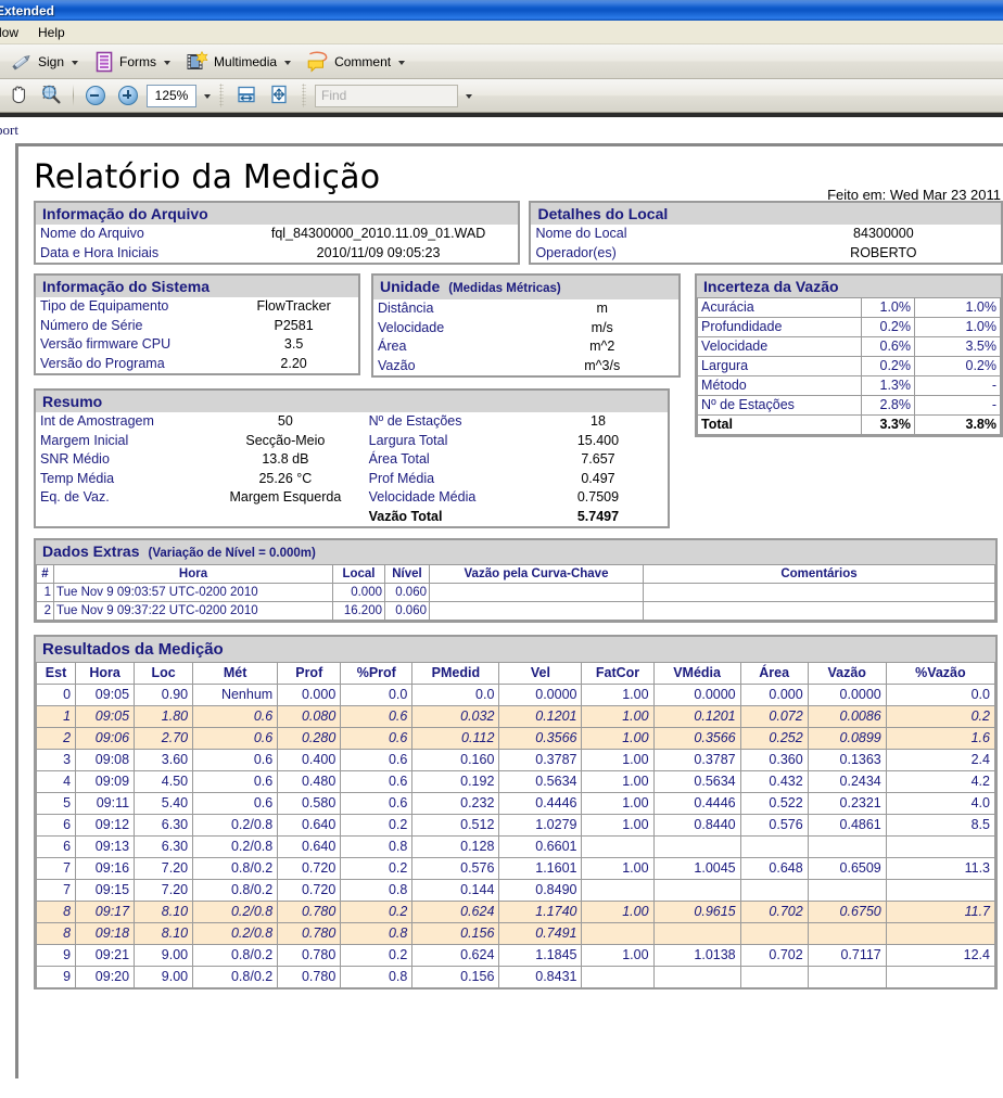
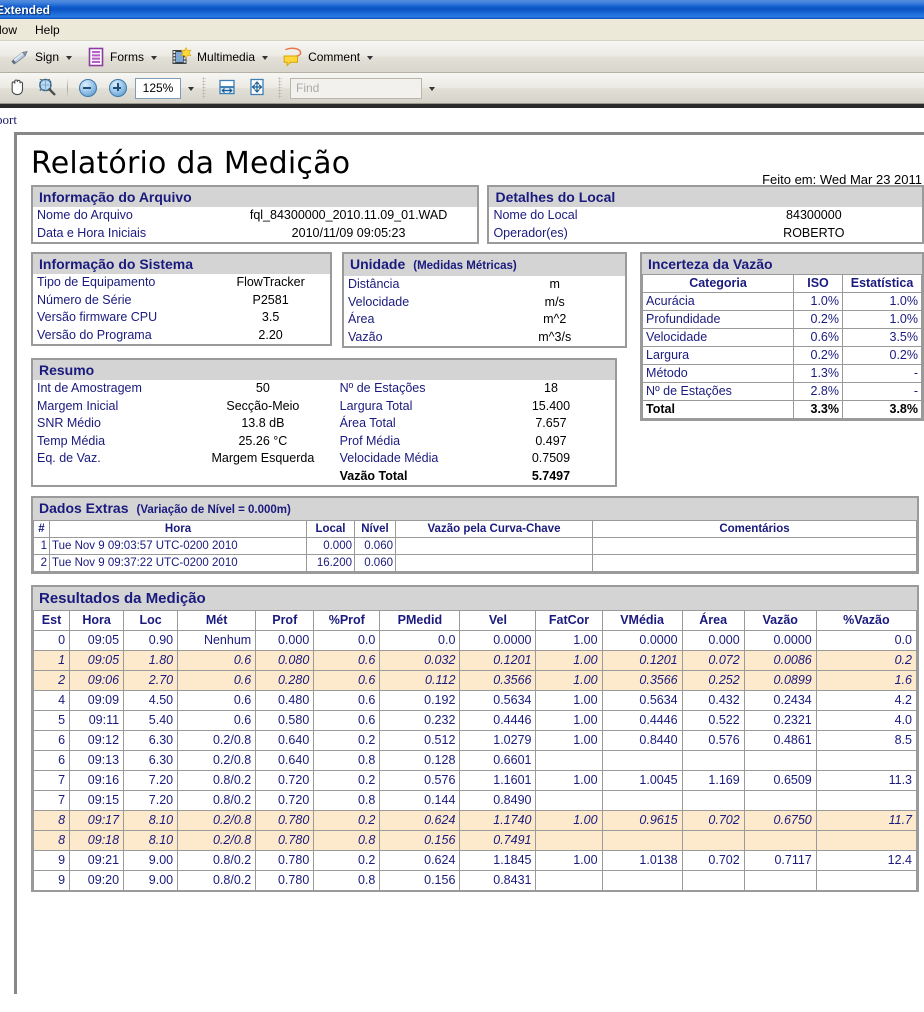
  Extended
  Help
  Sign
  Forms
  Multimedia
  Comment
  125%
  Find
  ort
  Relatório da Medição
  Feito em: Wed Mar 23 2011
  Informação do Arquivo
  Nome do Arquivo	fql_84300000_2010.11.09_01.WAD
  Data e Hora Iniciais	2010/11/09 09:05:23
  Detalhes do Local
  Nome do Local	84300000
  Operador(es)	ROBERTO
  Informação do Sistema
  Tipo de Equipamento	FlowTracker
  Número de Série	P2581
  Versão firmware CPU	3.5
  Versão do Programa	2.20
  Unidade (Medidas Métricas)
  Distância	m
  Velocidade	m/s
  Área	m^2
  Vazão	m^3/s
  Resumo
  Int de Amostragem	50	Nº de Estações	18
  Margem Inicial	Secção-Meio	Largura Total	15.400
  SNR Médio	13.8 dB	Área Total	7.657
  Temp Média	25.26 °C	Prof Média	0.497
  Eq. de Vaz.	Margem Esquerda	Velocidade Média	0.7509
  		Vazão Total	5.7497
  Incerteza da Vazão
+ Categoria	ISO	Estatística
  Acurácia	1.0%	1.0%
  Profundidade	0.2%	1.0%
  Velocidade	0.6%	3.5%
  Largura	0.2%	0.2%
  Método	1.3%	-
  Nº de Estações	2.8%	-
  Total	3.3%	3.8%
  Dados Extras (Variação de Nível = 0.000m)
  #	Hora	Local	Nível	Vazão pela Curva-Chave	Comentários
  1	Tue Nov 9 09:03:57 UTC-0200 2010	0.000	0.060
  2	Tue Nov 9 09:37:22 UTC-0200 2010	16.200	0.060
  Resultados da Medição
  Est	Hora	Loc	Mét	Prof	%Prof	PMedid	Vel	FatCor	VMédia	Área	Vazão	%Vazão
  0	09:05	0.90	Nenhum	0.000	0.0	0.0	0.0000	1.00	0.0000	0.000	0.0000	0.0
  1	09:05	1.80	0.6	0.080	0.6	0.032	0.1201	1.00	0.1201	0.072	0.0086	0.2
  2	09:06	2.70	0.6	0.280	0.6	0.112	0.3566	1.00	0.3566	0.252	0.0899	1.6
- 3	09:08	3.60	0.6	0.400	0.6	0.160	0.3787	1.00	0.3787	0.360	0.1363	2.4
  4	09:09	4.50	0.6	0.480	0.6	0.192	0.5634	1.00	0.5634	0.432	0.2434	4.2
  5	09:11	5.40	0.6	0.580	0.6	0.232	0.4446	1.00	0.4446	0.522	0.2321	4.0
  6	09:12	6.30	0.2/0.8	0.640	0.2	0.512	1.0279	1.00	0.8440	0.576	0.4861	8.5
  6	09:13	6.30	0.2/0.8	0.640	0.8	0.128	0.6601
- 7	09:16	7.20	0.8/0.2	0.720	0.2	0.576	1.1601	1.00	1.0045	0.648	0.6509	11.3
+ 7	09:16	7.20	0.8/0.2	0.720	0.2	0.576	1.1601	1.00	1.0045	1.169	0.6509	11.3
  7	09:15	7.20	0.8/0.2	0.720	0.8	0.144	0.8490
  8	09:17	8.10	0.2/0.8	0.780	0.2	0.624	1.1740	1.00	0.9615	0.702	0.6750	11.7
  8	09:18	8.10	0.2/0.8	0.780	0.8	0.156	0.7491
  9	09:21	9.00	0.8/0.2	0.780	0.2	0.624	1.1845	1.00	1.0138	0.702	0.7117	12.4
  9	09:20	9.00	0.8/0.2	0.780	0.8	0.156	0.8431
